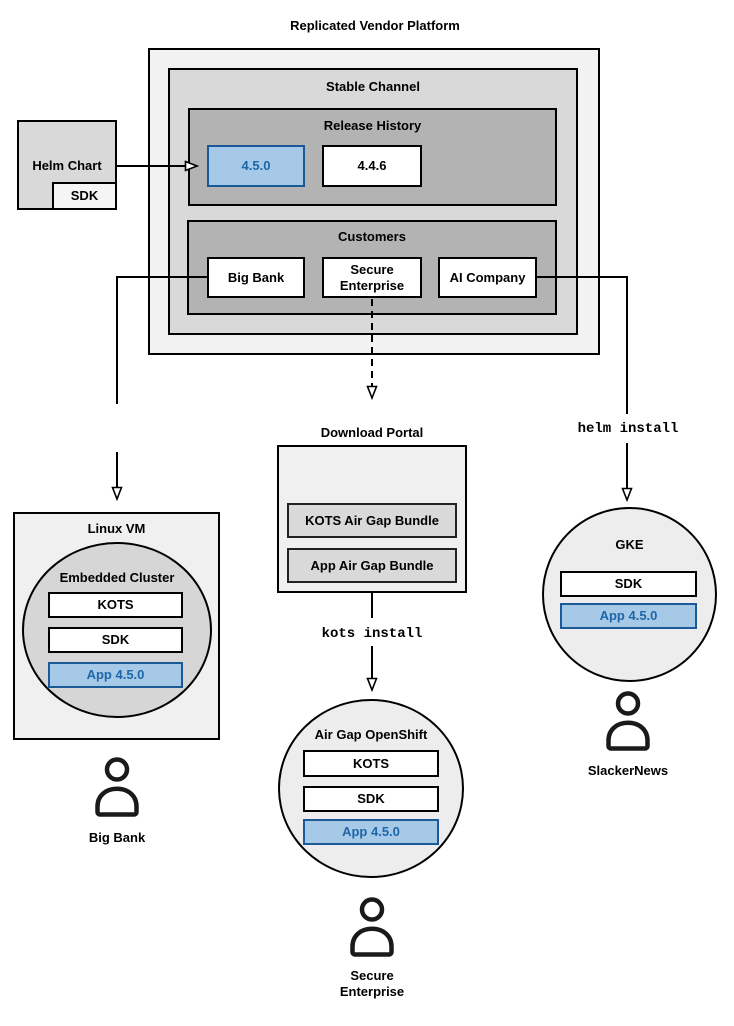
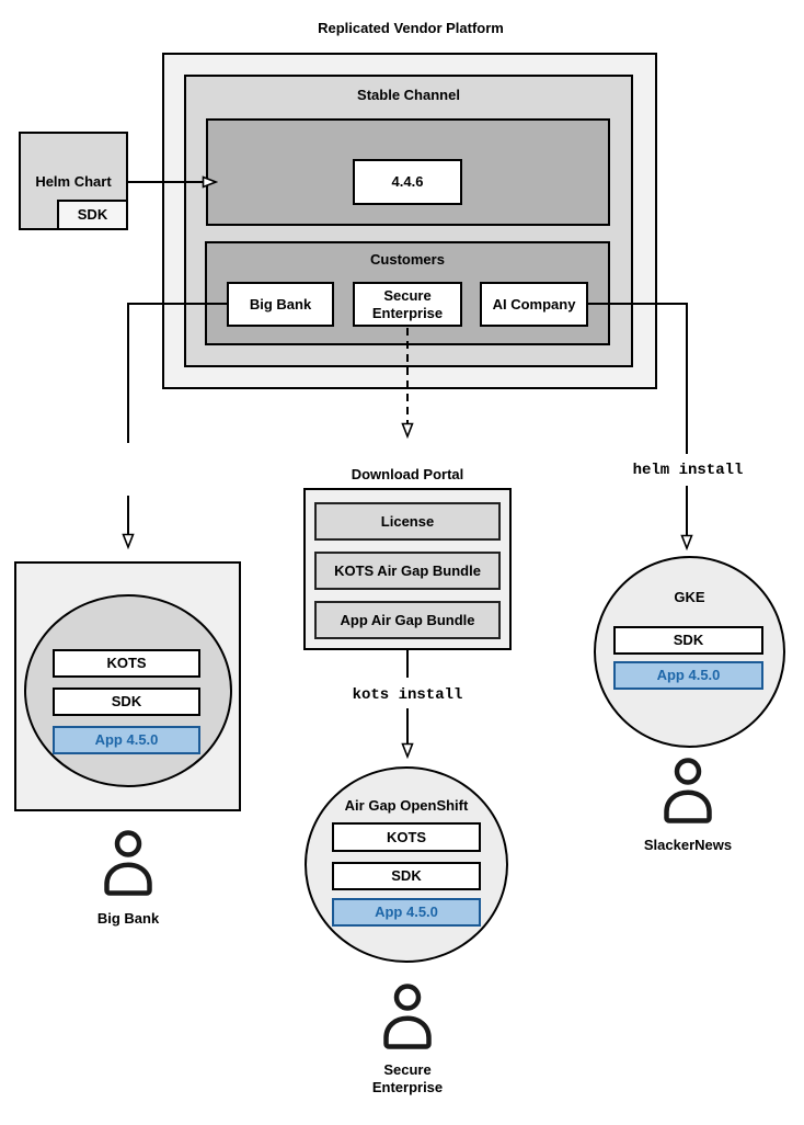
  Replicated Vendor Platform
  Stable Channel
- Release History
- 4.5.0
  4.4.6
  Customers
  Big Bank
  Secure Enterprise
  AI Company
  Helm Chart
  SDK
- Linux VM
- Embedded Cluster
  KOTS
  SDK
  App 4.5.0
  Big Bank
  Download Portal
+ License
  KOTS Air Gap Bundle
  App Air Gap Bundle
  kots install
  Air Gap OpenShift
  KOTS
  SDK
  App 4.5.0
  Secure Enterprise
  helm install
  GKE
  SDK
  App 4.5.0
  SlackerNews
